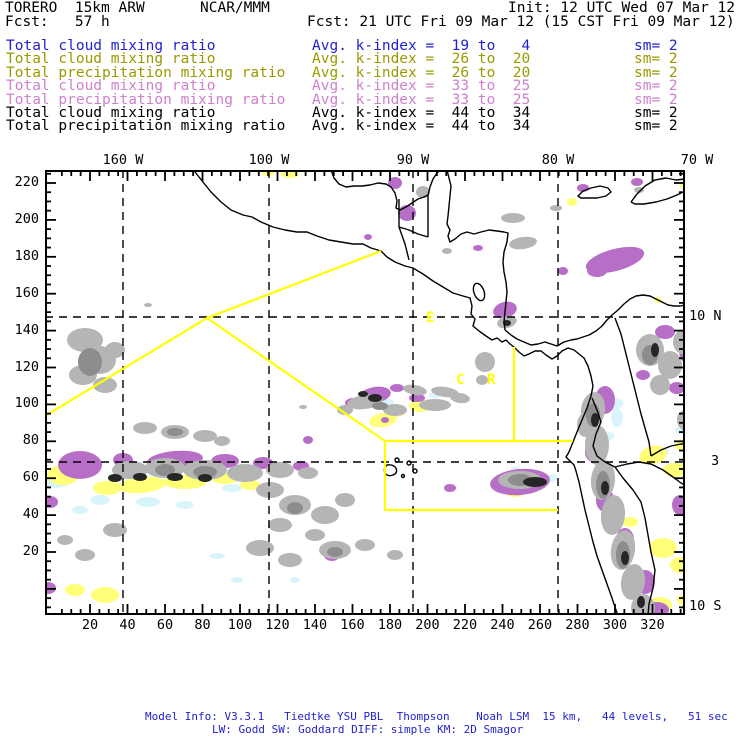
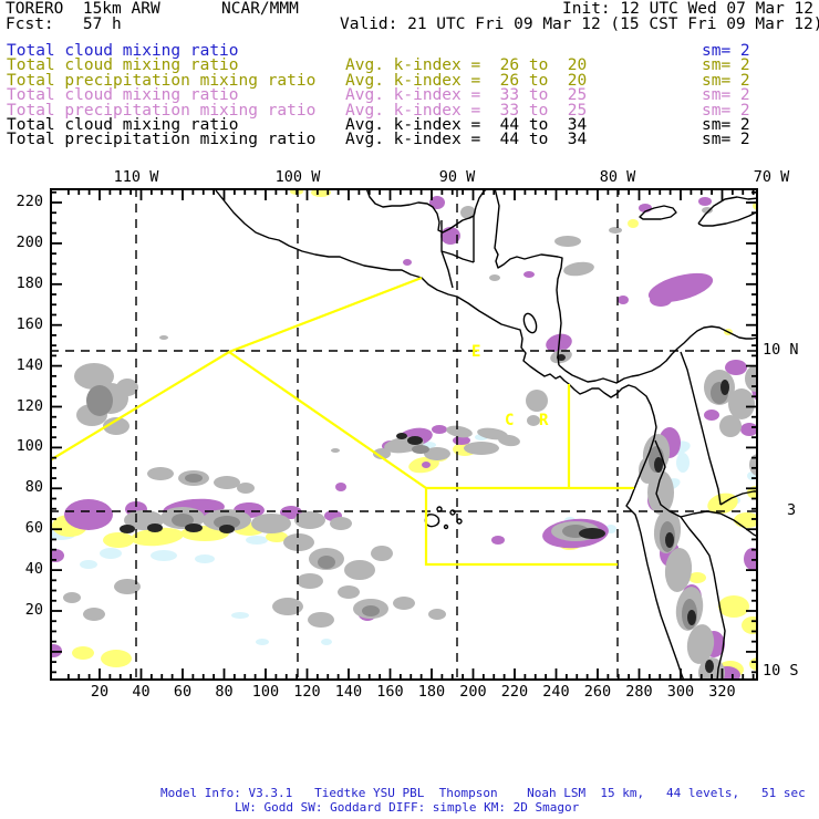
  TORERO 15km ARW
  NCAR/MMM
  Init: 12 UTC Wed 07 Mar 12
  Fcst: 57 h
- Fcst: 21 UTC Fri 09 Mar 12 (15 CST Fri 09 Mar 12)
+ Valid: 21 UTC Fri 09 Mar 12 (15 CST Fri 09 Mar 12)
  Total cloud mixing ratio
- Avg. k-index = 19 to 4
  sm= 2
  Total cloud mixing ratio
  Avg. k-index = 26 to 20
  sm= 2
  Total precipitation mixing ratio
  Avg. k-index = 26 to 20
  sm= 2
  Total cloud mixing ratio
  Avg. k-index = 33 to 25
  sm= 2
  Total precipitation mixing ratio
  Avg. k-index = 33 to 25
  sm= 2
  Total cloud mixing ratio
  Avg. k-index = 44 to 34
  sm= 2
  Total precipitation mixing ratio
  Avg. k-index = 44 to 34
  sm= 2
- 160 W
+ 110 W
  100 W
  90 W
  80 W
  70 W
  20
  40
  60
  80
  100
  120
  140
  160
  180
  200
  220
  240
  260
  280
  300
  320
  220
  200
  180
  160
  140
  120
  100
  80
  60
  40
  20
  10 N
  3
  10 S
  E
  C
  R
  Model Info: V3.3.1 Tiedtke YSU PBL Thompson Noah LSM 15 km, 44 levels, 51 sec
  LW: Godd SW: Goddard DIFF: simple KM: 2D Smagor
